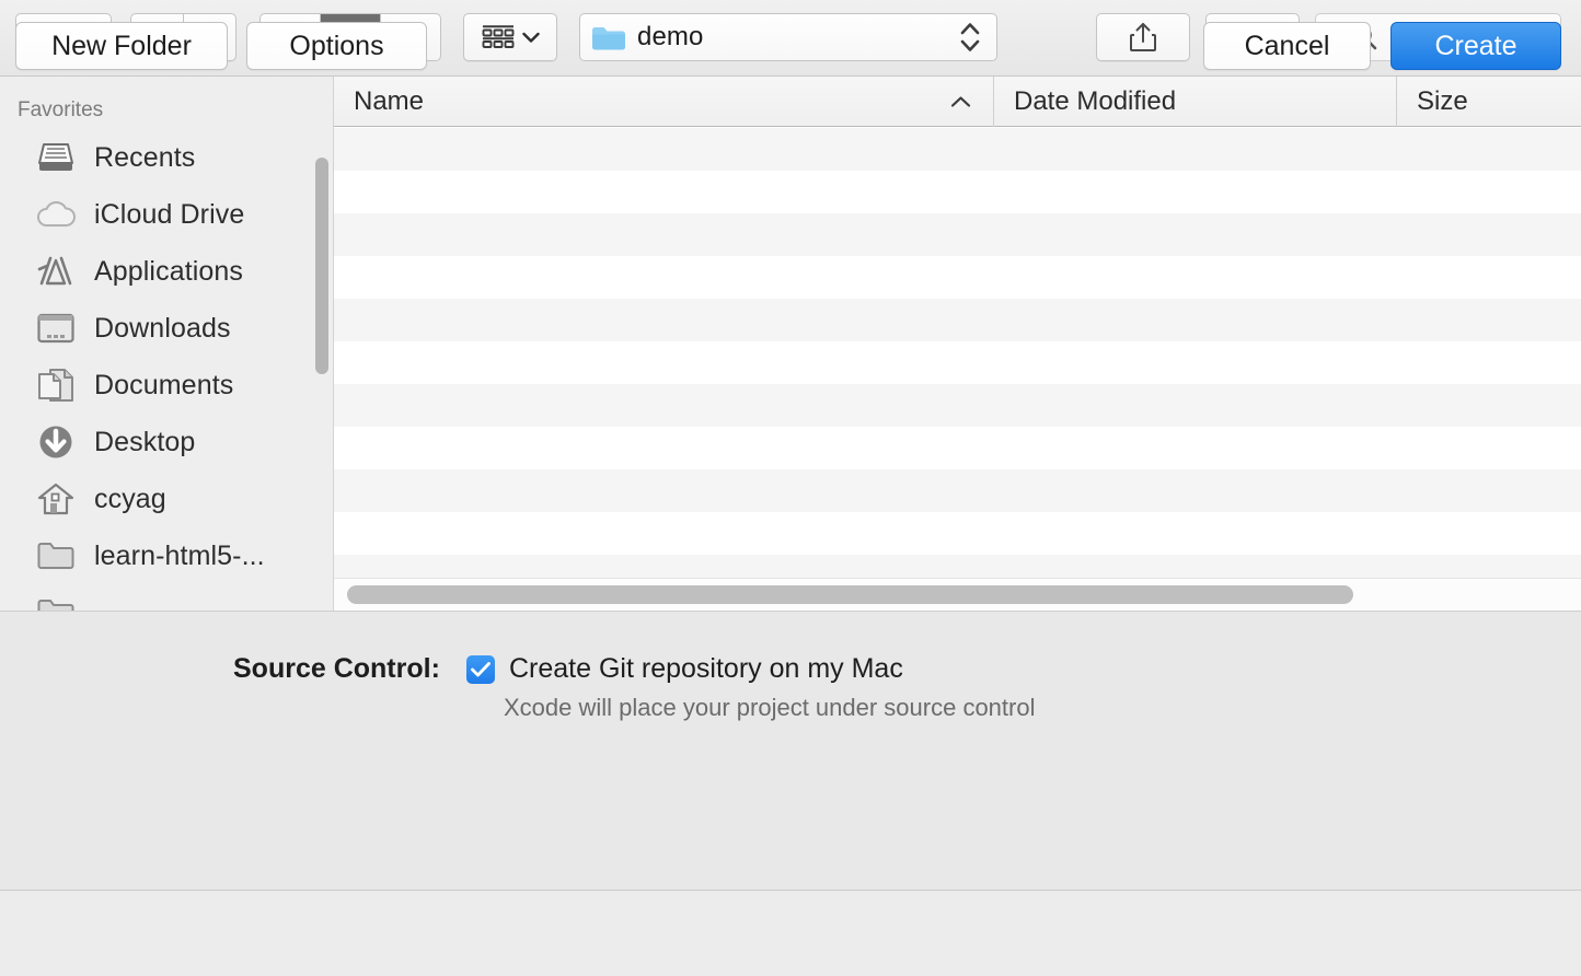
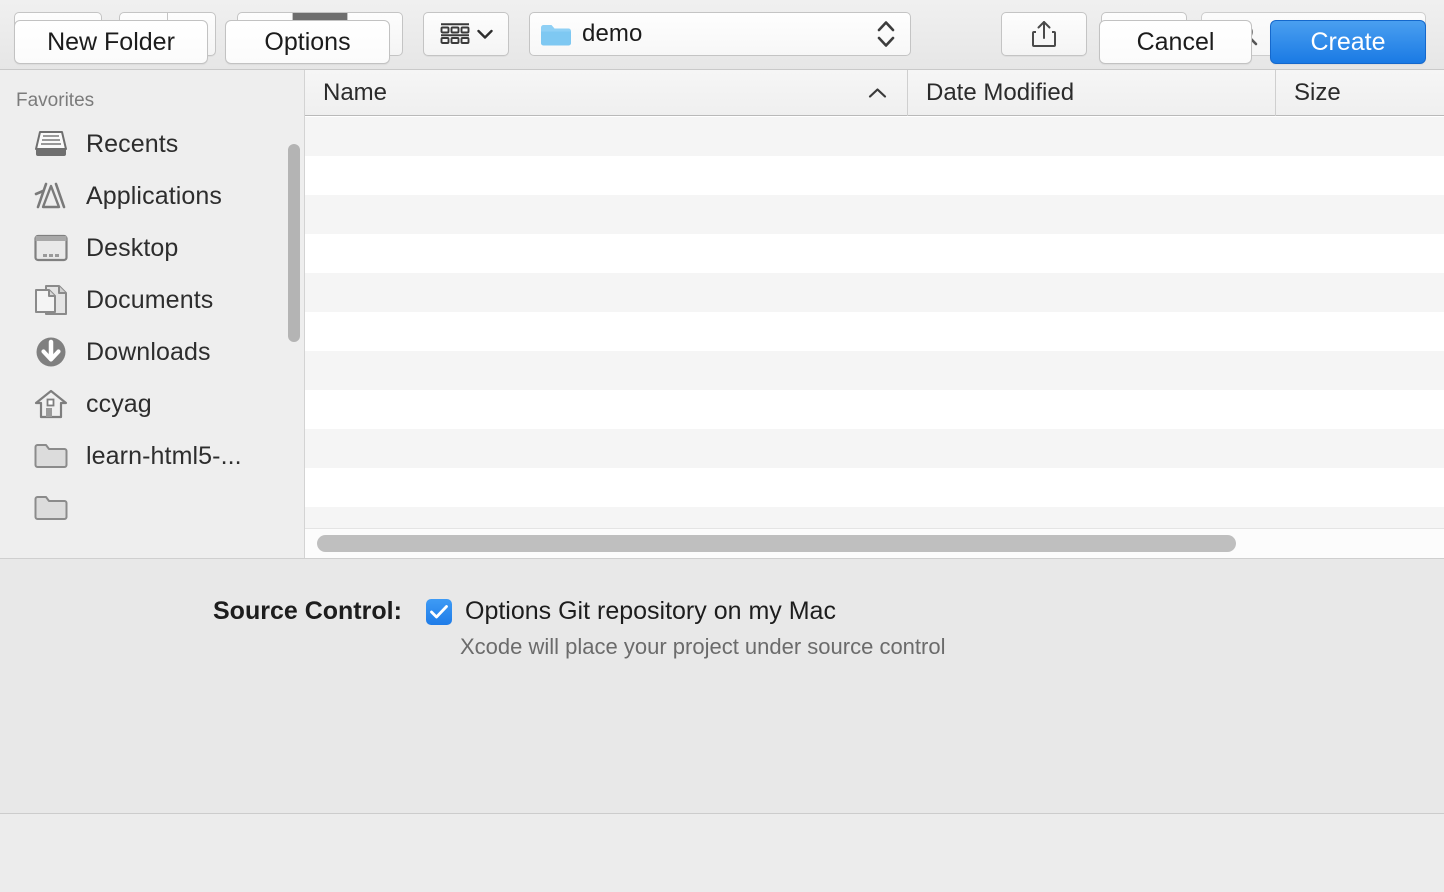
  demo
  Favorites
  Recents
- iCloud Drive
  Applications
- Downloads
+ Desktop
  Documents
- Desktop
+ Downloads
  ccyag
  learn-html5-...
  Name
  Date Modified
  Size
  Source Control:
- Create Git repository on my Mac
+ Options Git repository on my Mac
  Xcode will place your project under source control
  New Folder
  Options
  Cancel
  Create
